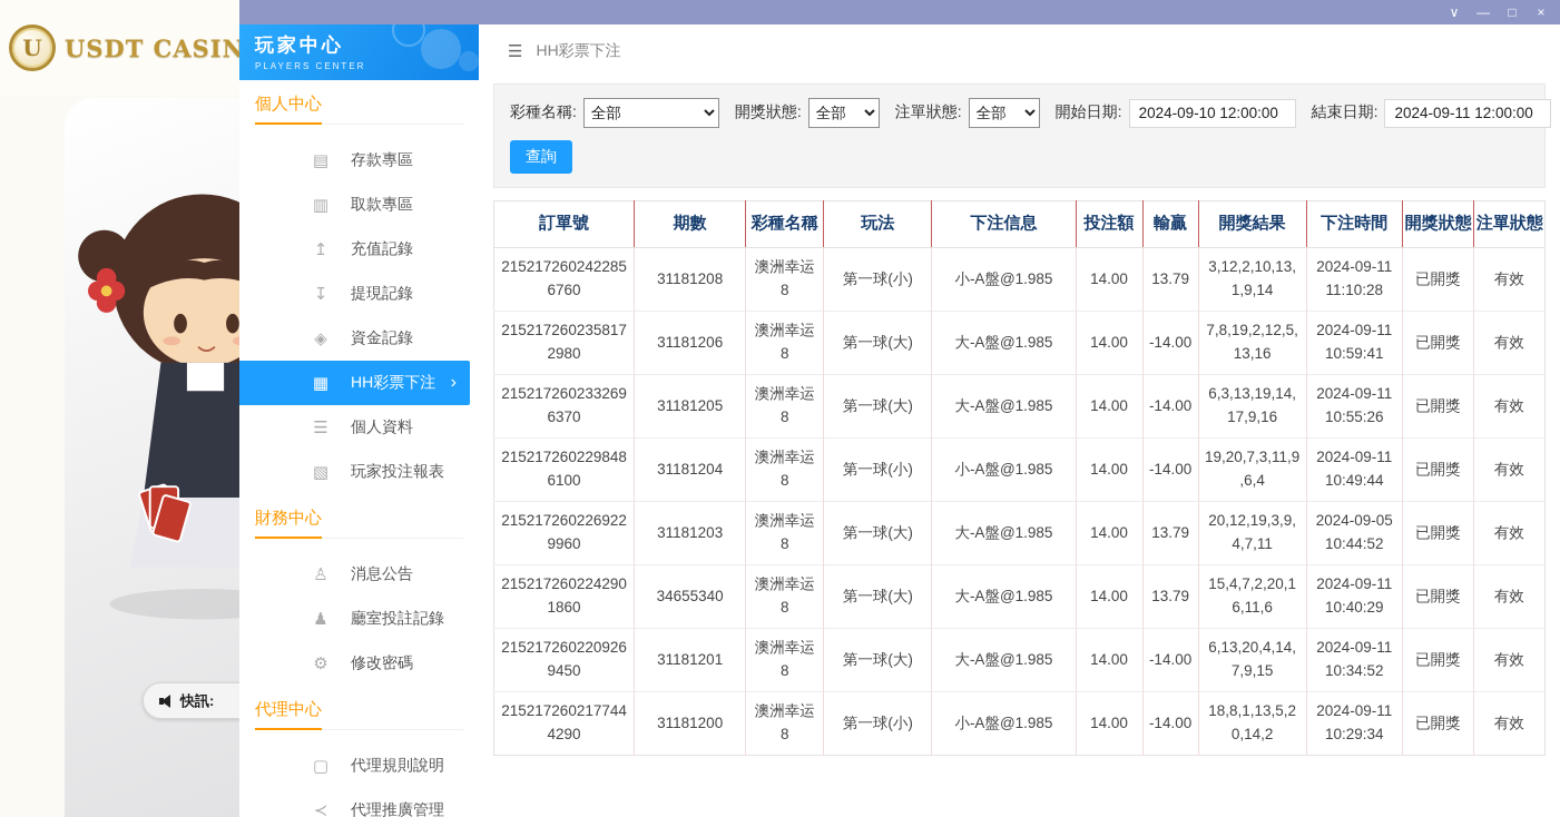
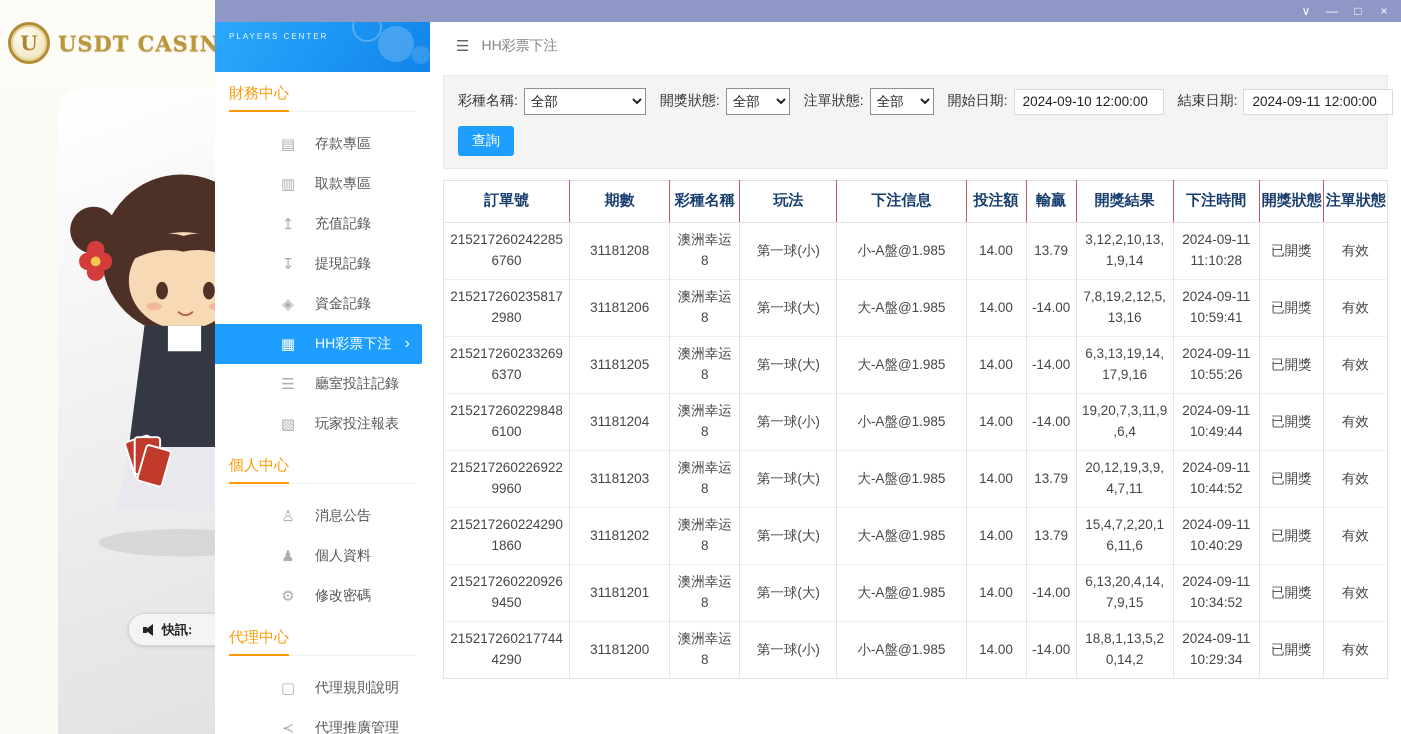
  U
  USDT CASIN
  快訊:
  ∨
  —
  □
  ×
- 玩家中心
  PLAYERS CENTER
- 個人中心
+ 財務中心
  ▤
  存款專區
  ▥
  取款專區
  ↥
  充值記錄
  ↧
  提現記錄
  ◈
  資金記錄
  ▦
  HH彩票下注
  ›
  ☰
- 個人資料
+ 廳室投註記錄
  ▧
  玩家投注報表
- 財務中心
+ 個人中心
  ♙
  消息公告
  ♟
- 廳室投註記錄
+ 個人資料
  ⚙
  修改密碼
  代理中心
  ▢
  代理規則說明
  ≺
  代理推廣管理
  ☰
  HH彩票下注
  彩種名稱:
  全部
  開獎狀態:
  全部
  注單狀態:
  全部
  開始日期:
  2024-09-10 12:00:00
  結束日期:
  2024-09-11 12:00:00
  查詢
  訂單號	期數	彩種名稱	玩法	下注信息	投注額	輸贏	開獎結果	下注時間	開獎狀態	注單狀態
  2152172602422856760	31181208	澳洲幸运8	第一球(小)	小-A盤@1.985	14.00	13.79	3,12,2,10,13,1,9,14	2024-09-11 11:10:28	已開獎	有效
  2152172602358172980	31181206	澳洲幸运8	第一球(大)	大-A盤@1.985	14.00	-14.00	7,8,19,2,12,5,13,16	2024-09-11 10:59:41	已開獎	有效
  2152172602332696370	31181205	澳洲幸运8	第一球(大)	大-A盤@1.985	14.00	-14.00	6,3,13,19,14,17,9,16	2024-09-11 10:55:26	已開獎	有效
  2152172602298486100	31181204	澳洲幸运8	第一球(小)	小-A盤@1.985	14.00	-14.00	19,20,7,3,11,9,6,4	2024-09-11 10:49:44	已開獎	有效
- 2152172602269229960	31181203	澳洲幸运8	第一球(大)	大-A盤@1.985	14.00	13.79	20,12,19,3,9,4,7,11	2024-09-05 10:44:52	已開獎	有效
+ 2152172602269229960	31181203	澳洲幸运8	第一球(大)	大-A盤@1.985	14.00	13.79	20,12,19,3,9,4,7,11	2024-09-11 10:44:52	已開獎	有效
- 2152172602242901860	34655340	澳洲幸运8	第一球(大)	大-A盤@1.985	14.00	13.79	15,4,7,2,20,16,11,6	2024-09-11 10:40:29	已開獎	有效
+ 2152172602242901860	31181202	澳洲幸运8	第一球(大)	大-A盤@1.985	14.00	13.79	15,4,7,2,20,16,11,6	2024-09-11 10:40:29	已開獎	有效
  2152172602209269450	31181201	澳洲幸运8	第一球(大)	大-A盤@1.985	14.00	-14.00	6,13,20,4,14,7,9,15	2024-09-11 10:34:52	已開獎	有效
  2152172602177444290	31181200	澳洲幸运8	第一球(小)	小-A盤@1.985	14.00	-14.00	18,8,1,13,5,20,14,2	2024-09-11 10:29:34	已開獎	有效
